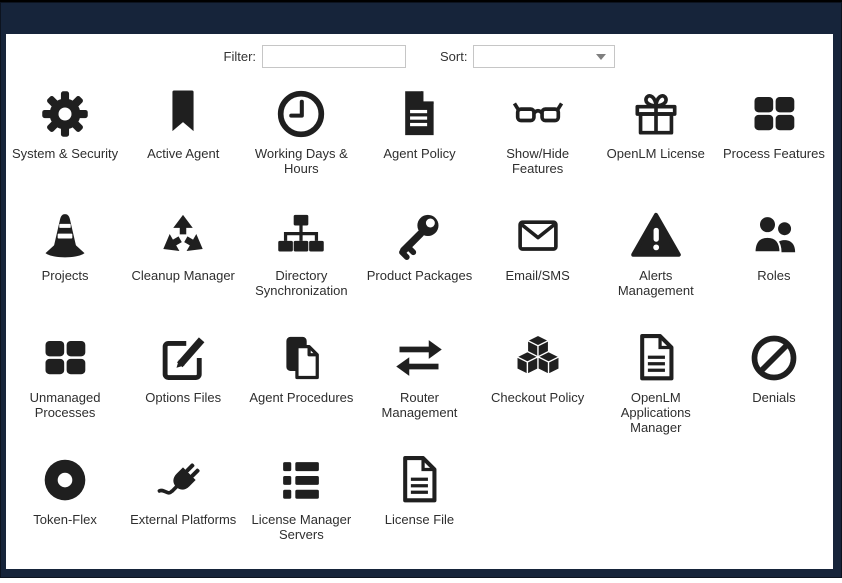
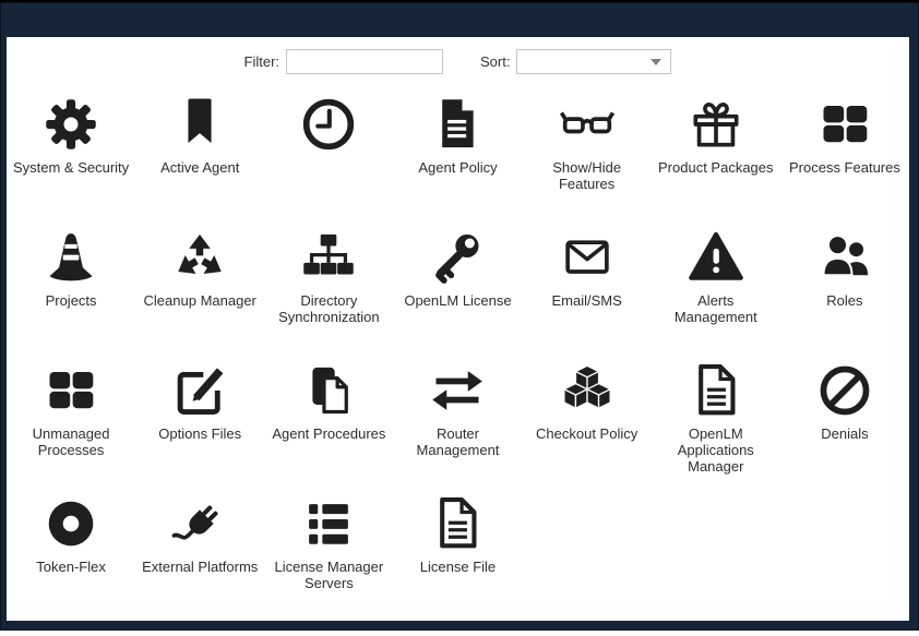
  Filter:
  Sort:
  System & Security
  Active Agent
- Working Days & Hours
  Agent Policy
  Show/Hide Features
- OpenLM License
+ Product Packages
  Process Features
  Projects
  Cleanup Manager
  Directory Synchronization
- Product Packages
+ OpenLM License
  Email/SMS
  Alerts Management
  Roles
  Unmanaged Processes
  Options Files
  Agent Procedures
  Router Management
  Checkout Policy
  OpenLM Applications Manager
  Denials
  Token-Flex
  External Platforms
  License Manager Servers
  License File
